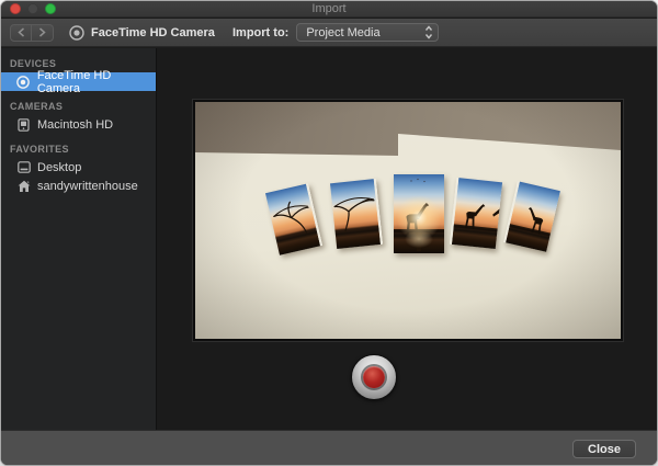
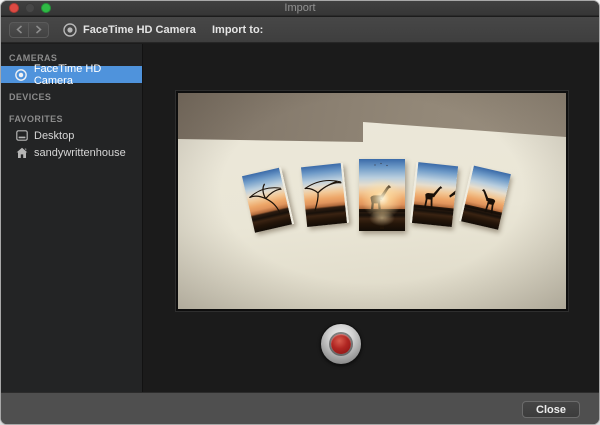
  Import
  FaceTime HD Camera
  Import to:
- Project Media
- DEVICES
+ CAMERAS
  FaceTime HD Camera
- CAMERAS
+ DEVICES
- Macintosh HD
  FAVORITES
  Desktop
  sandywrittenhouse
  Close
